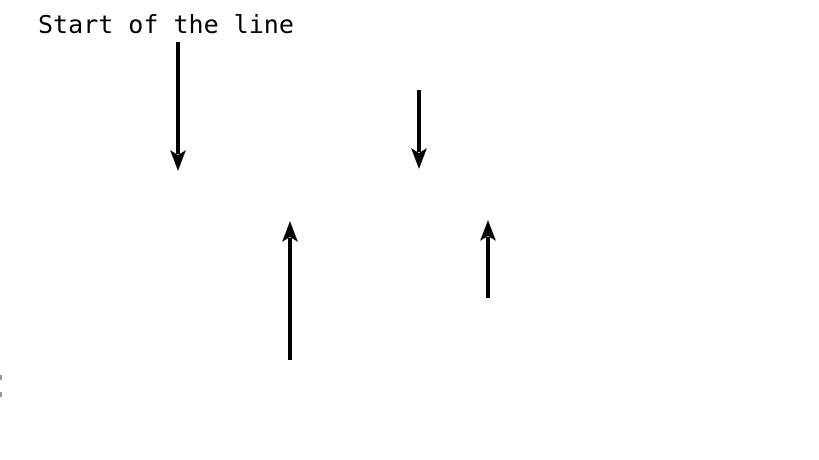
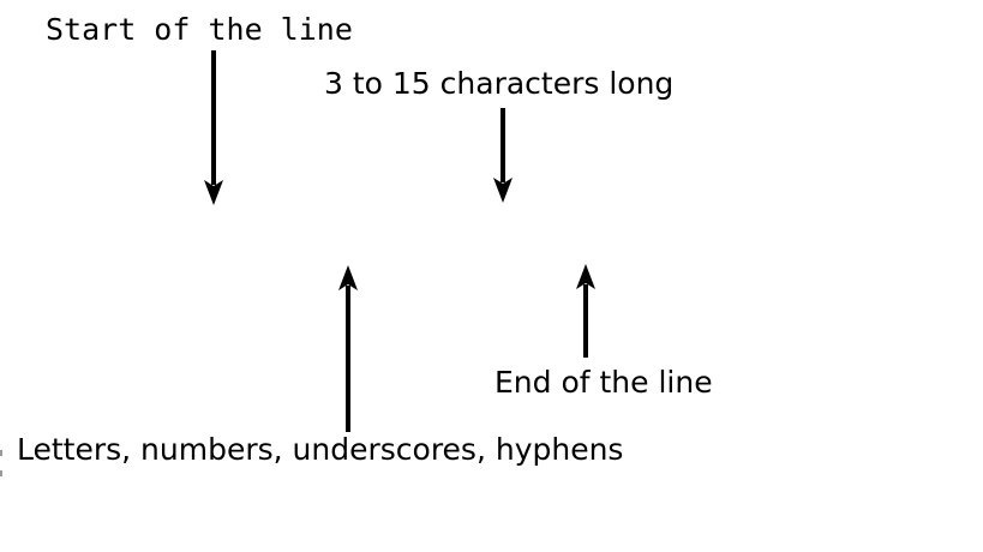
  Start of the line
+ 3 to 15 characters long
+ End of the line
+ Letters, numbers, underscores, hyphens
